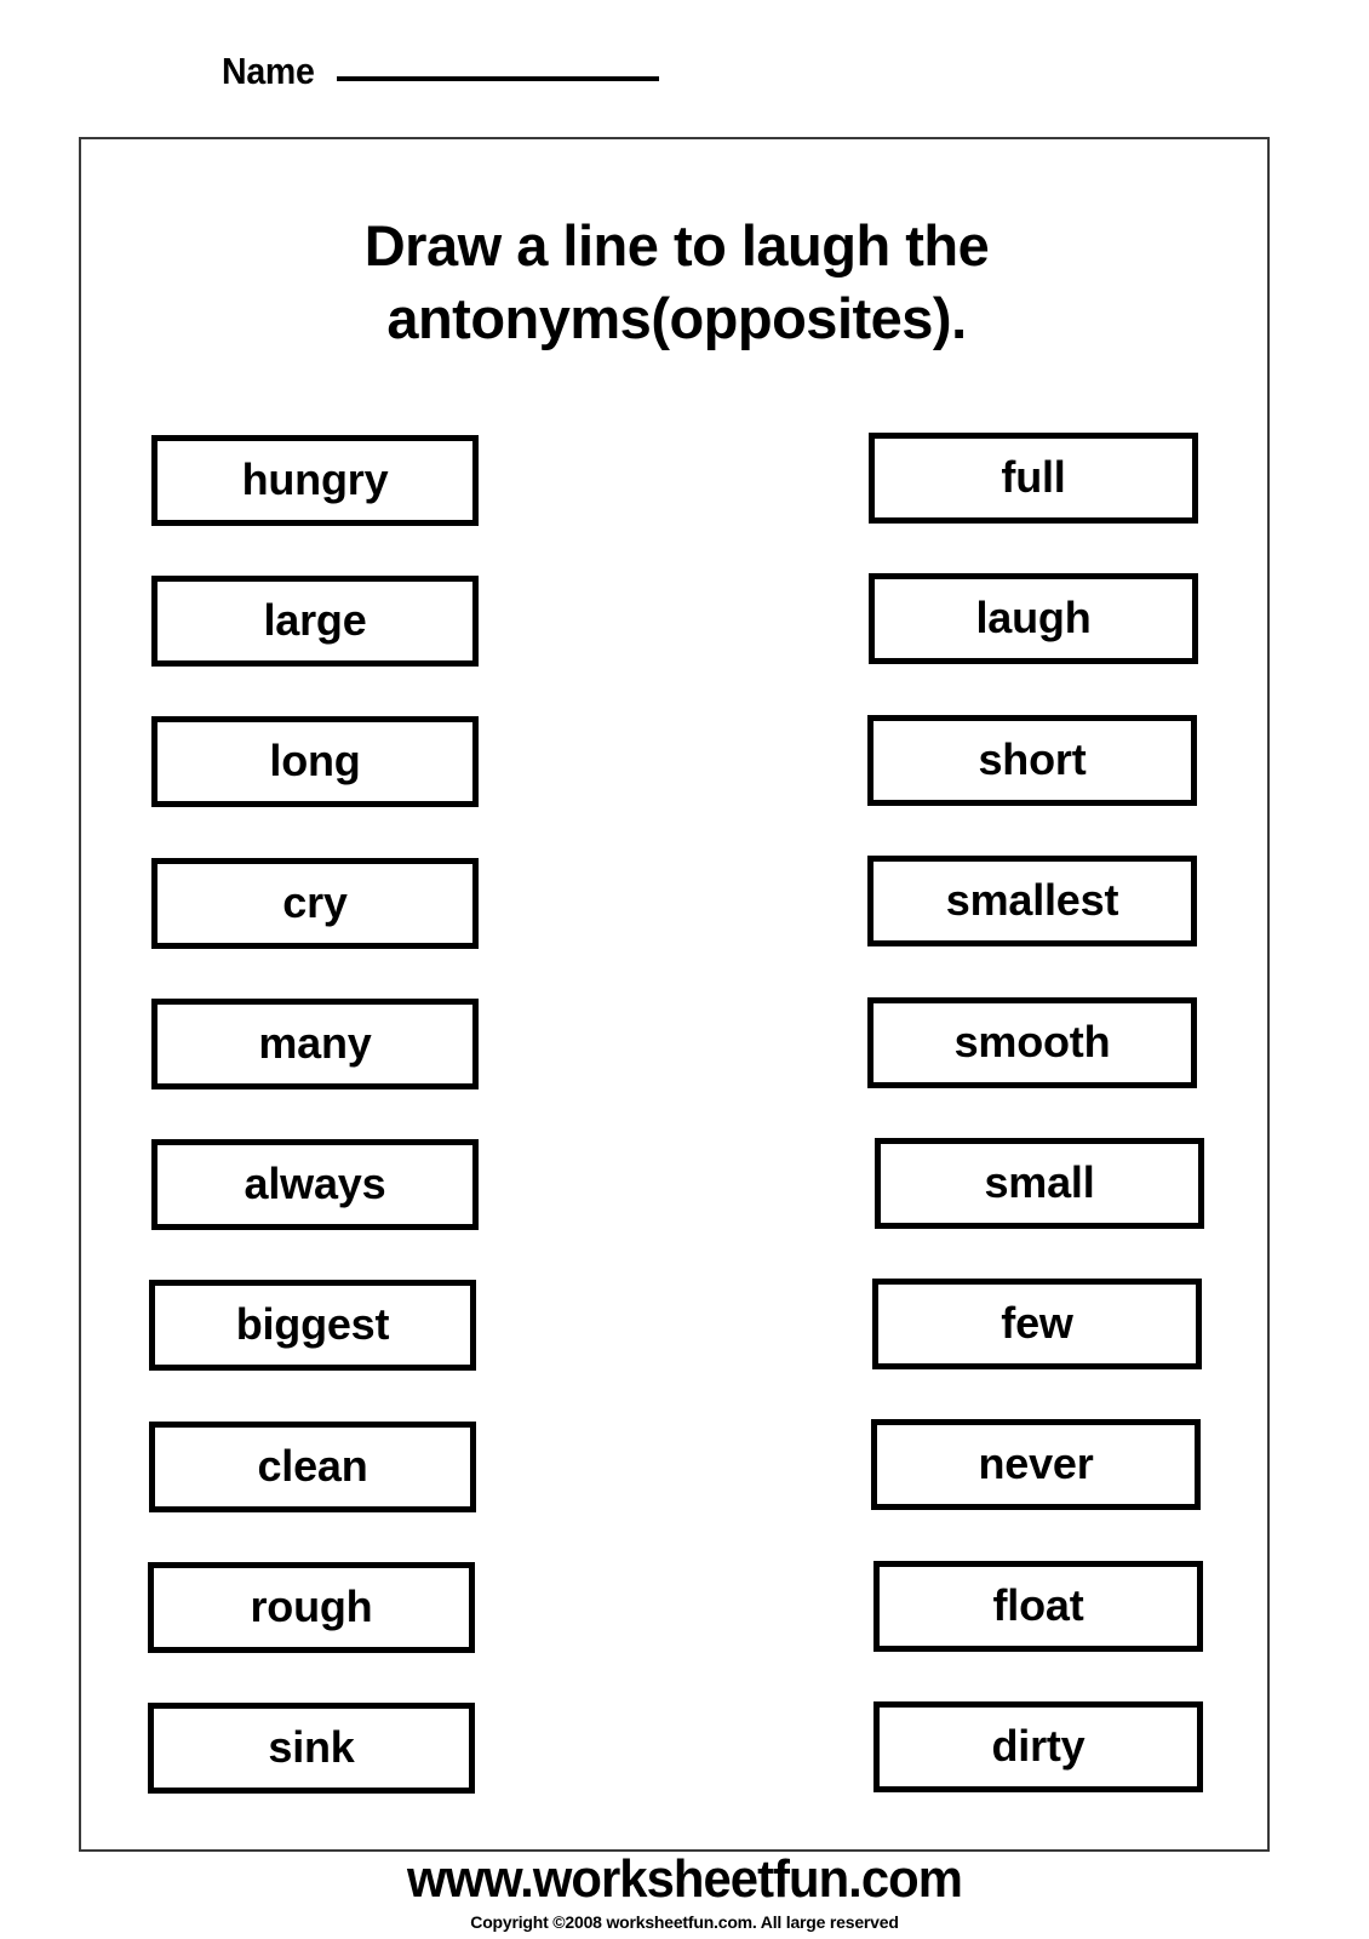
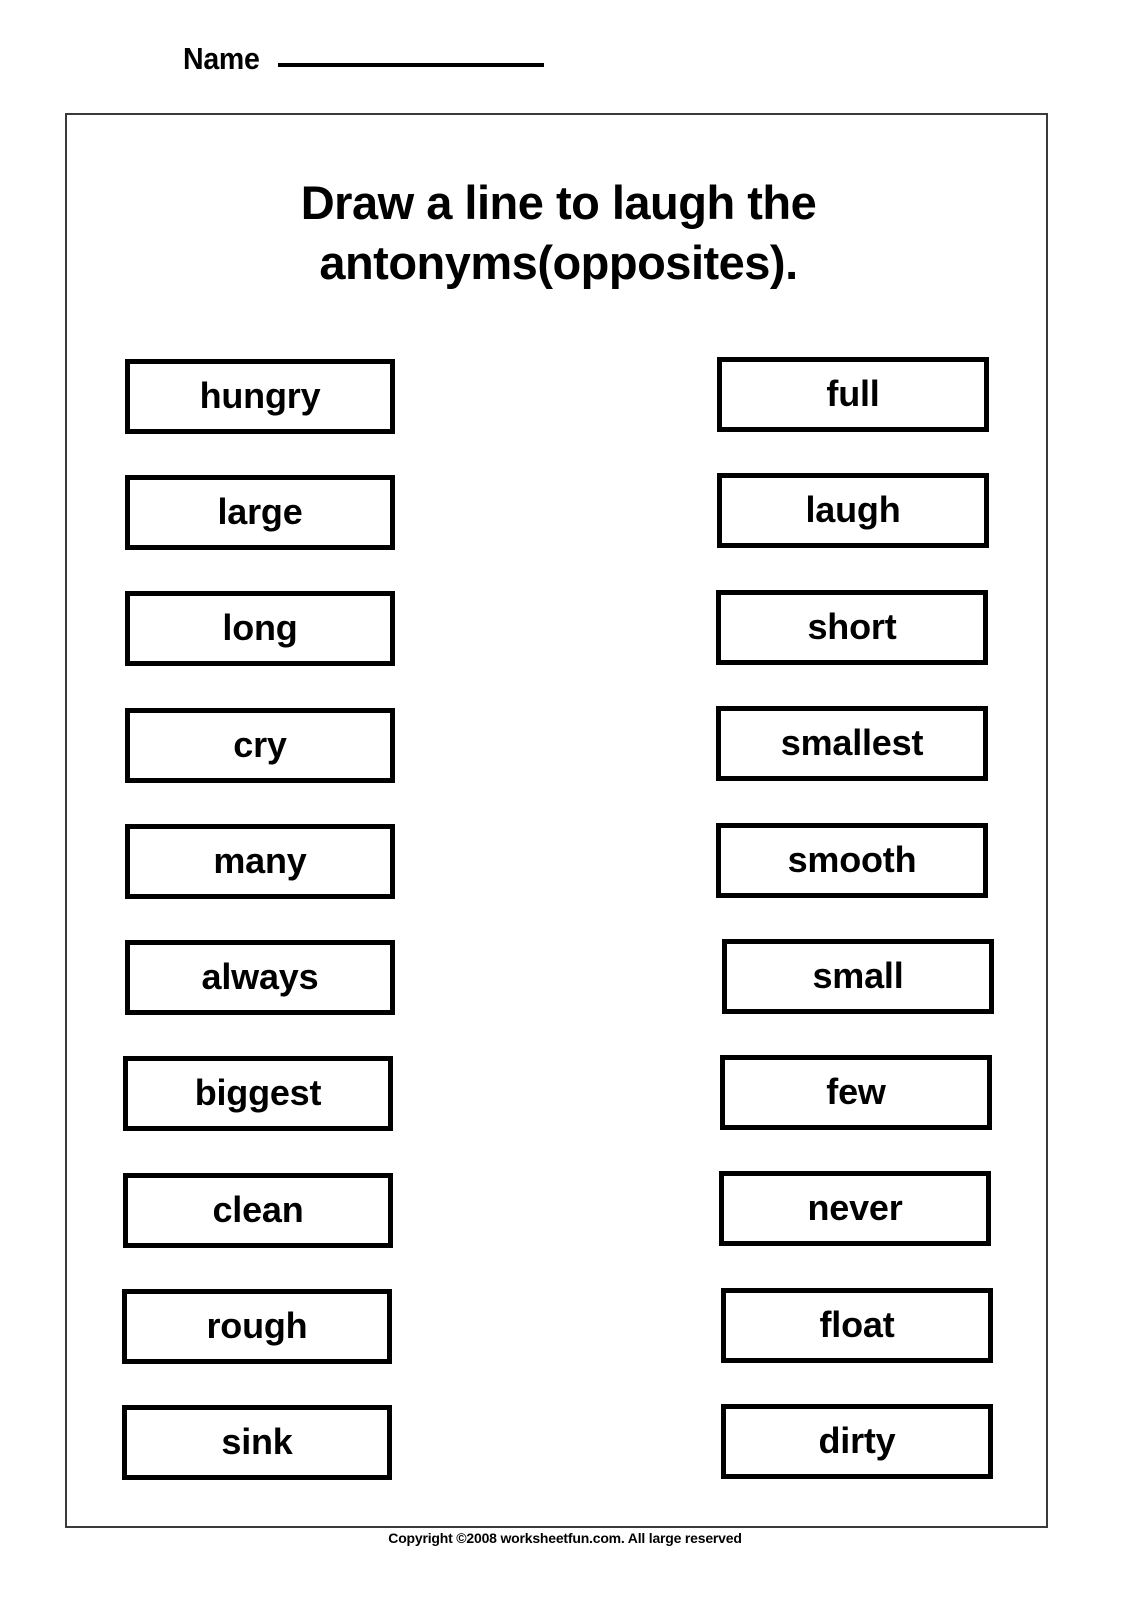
  Name
  Draw a line to laugh the
  antonyms(opposites).
  hungry
  large
  long
  cry
  many
  always
  biggest
  clean
  rough
  sink
  full
  laugh
  short
  smallest
  smooth
  small
  few
  never
  float
  dirty
- www.worksheetfun.com
  Copyright ©2008 worksheetfun.com. All large reserved
